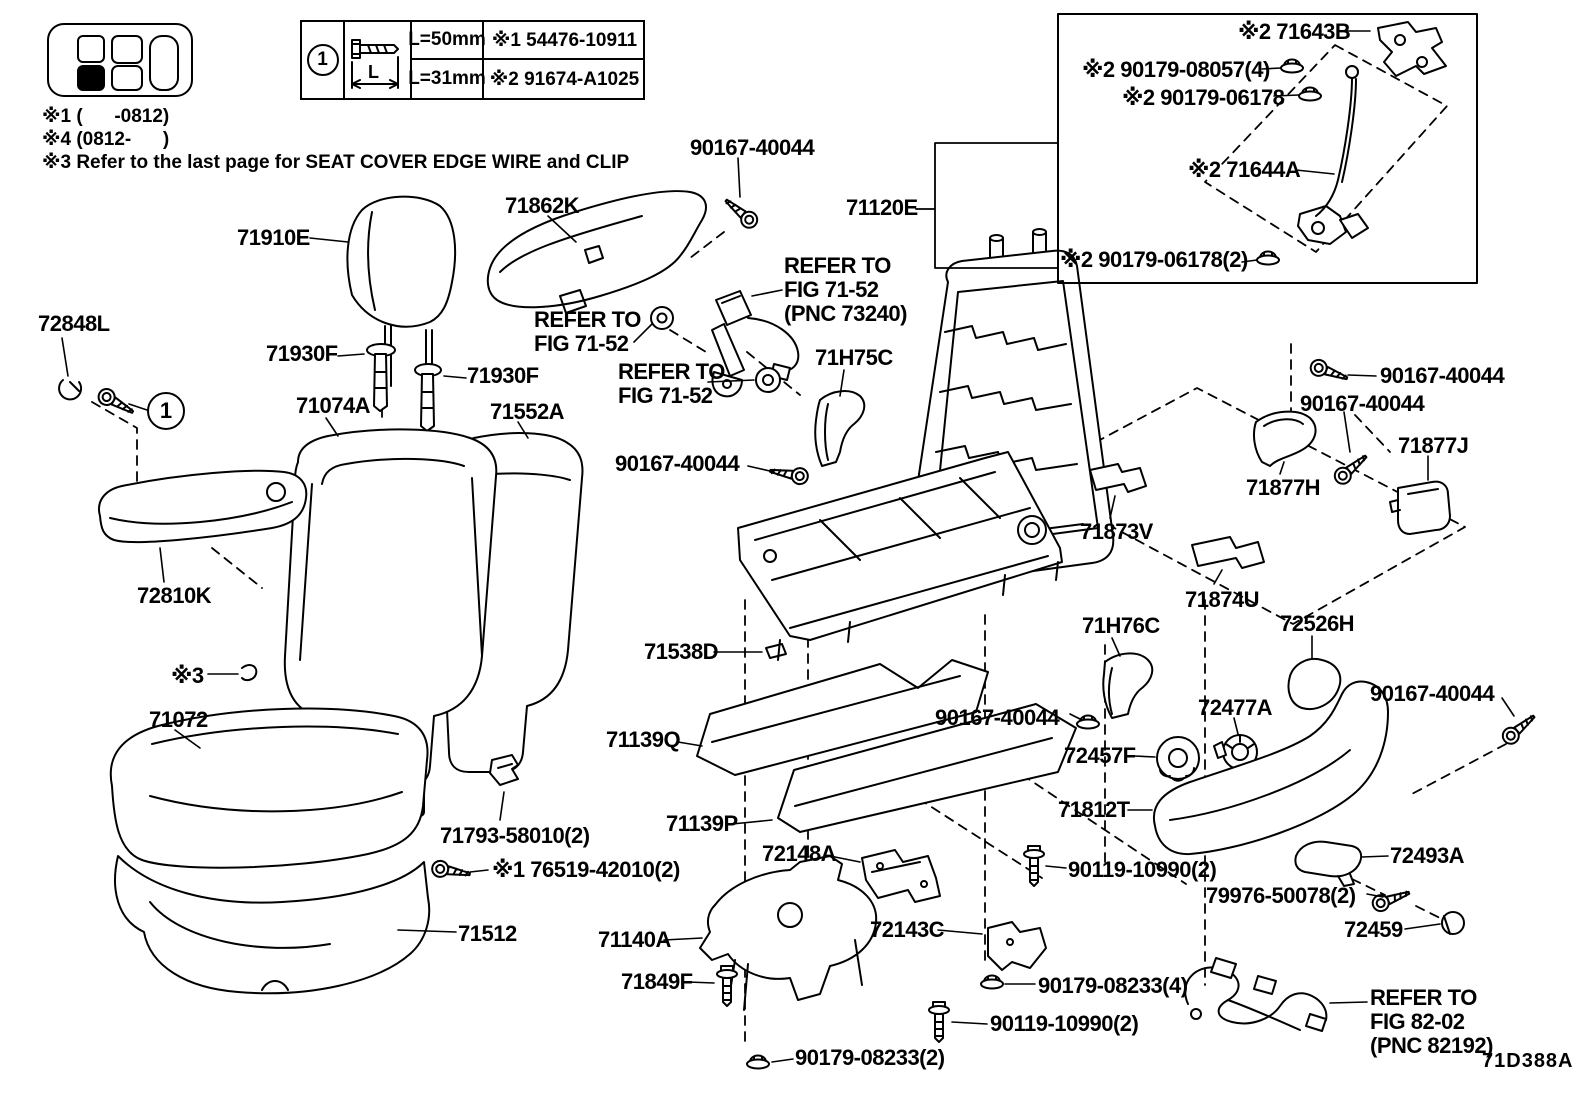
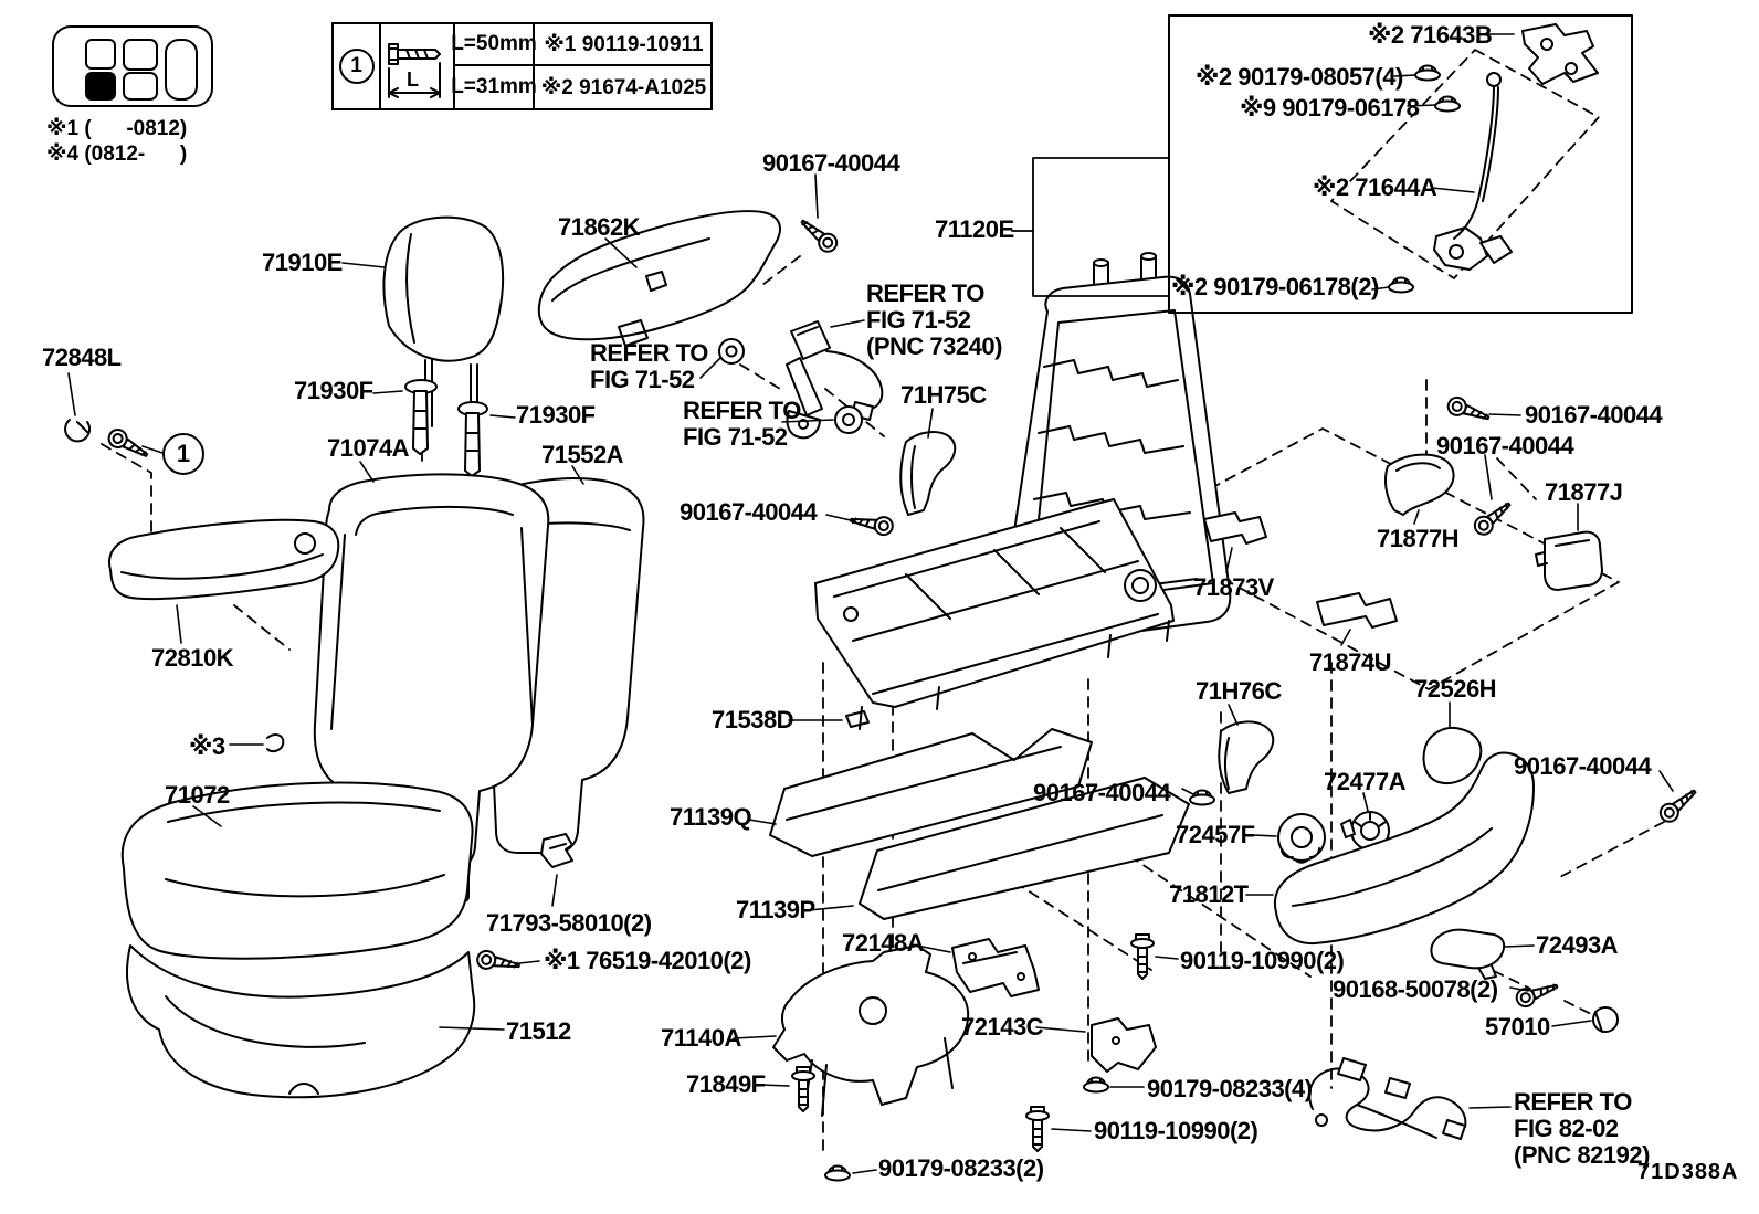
  L
  1
  L=50mm
- ※1 54476-10911
+ ※1 90119-10911
  L=31mm
  ※2 91674-A1025
  1
  ※1 ( -0812)
  ※4 (0812- )
- ※3 Refer to the last page for SEAT COVER EDGE WIRE and CLIP
  90167-40044
  71862K
  71910E
  72848L
  71930F
  71930F
  71074A
  71552A
  72810K
  ※3
  71072
  71793-58010(2)
  ※1 76519-42010(2)
  71512
  REFER TO
  FIG 71-52
  REFER TO
  FIG 71-52
  (PNC 73240)
  REFER TO
  FIG 71-52
  71H75C
  90167-40044
  71120E
  ※2 71643B
  ※2 90179-08057(4)
- ※2 90179-06178
+ ※9 90179-06178
  ※2 71644A
  ※2 90179-06178(2)
  90167-40044
  90167-40044
  71877J
  71877H
  71873V
  71874U
  71H76C
  72526H
  71538D
  71139Q
  90167-40044
  72457F
  72477A
  90167-40044
  71812T
  71139P
  72148A
  90119-10990(2)
  72493A
- 79976-50078(2)
+ 90168-50078(2)
- 72459
+ 57010
  71140A
  72143C
  90179-08233(4)
  71849F
  90119-10990(2)
  90179-08233(2)
  REFER TO
  FIG 82-02
  (PNC 82192)
  71D388A
